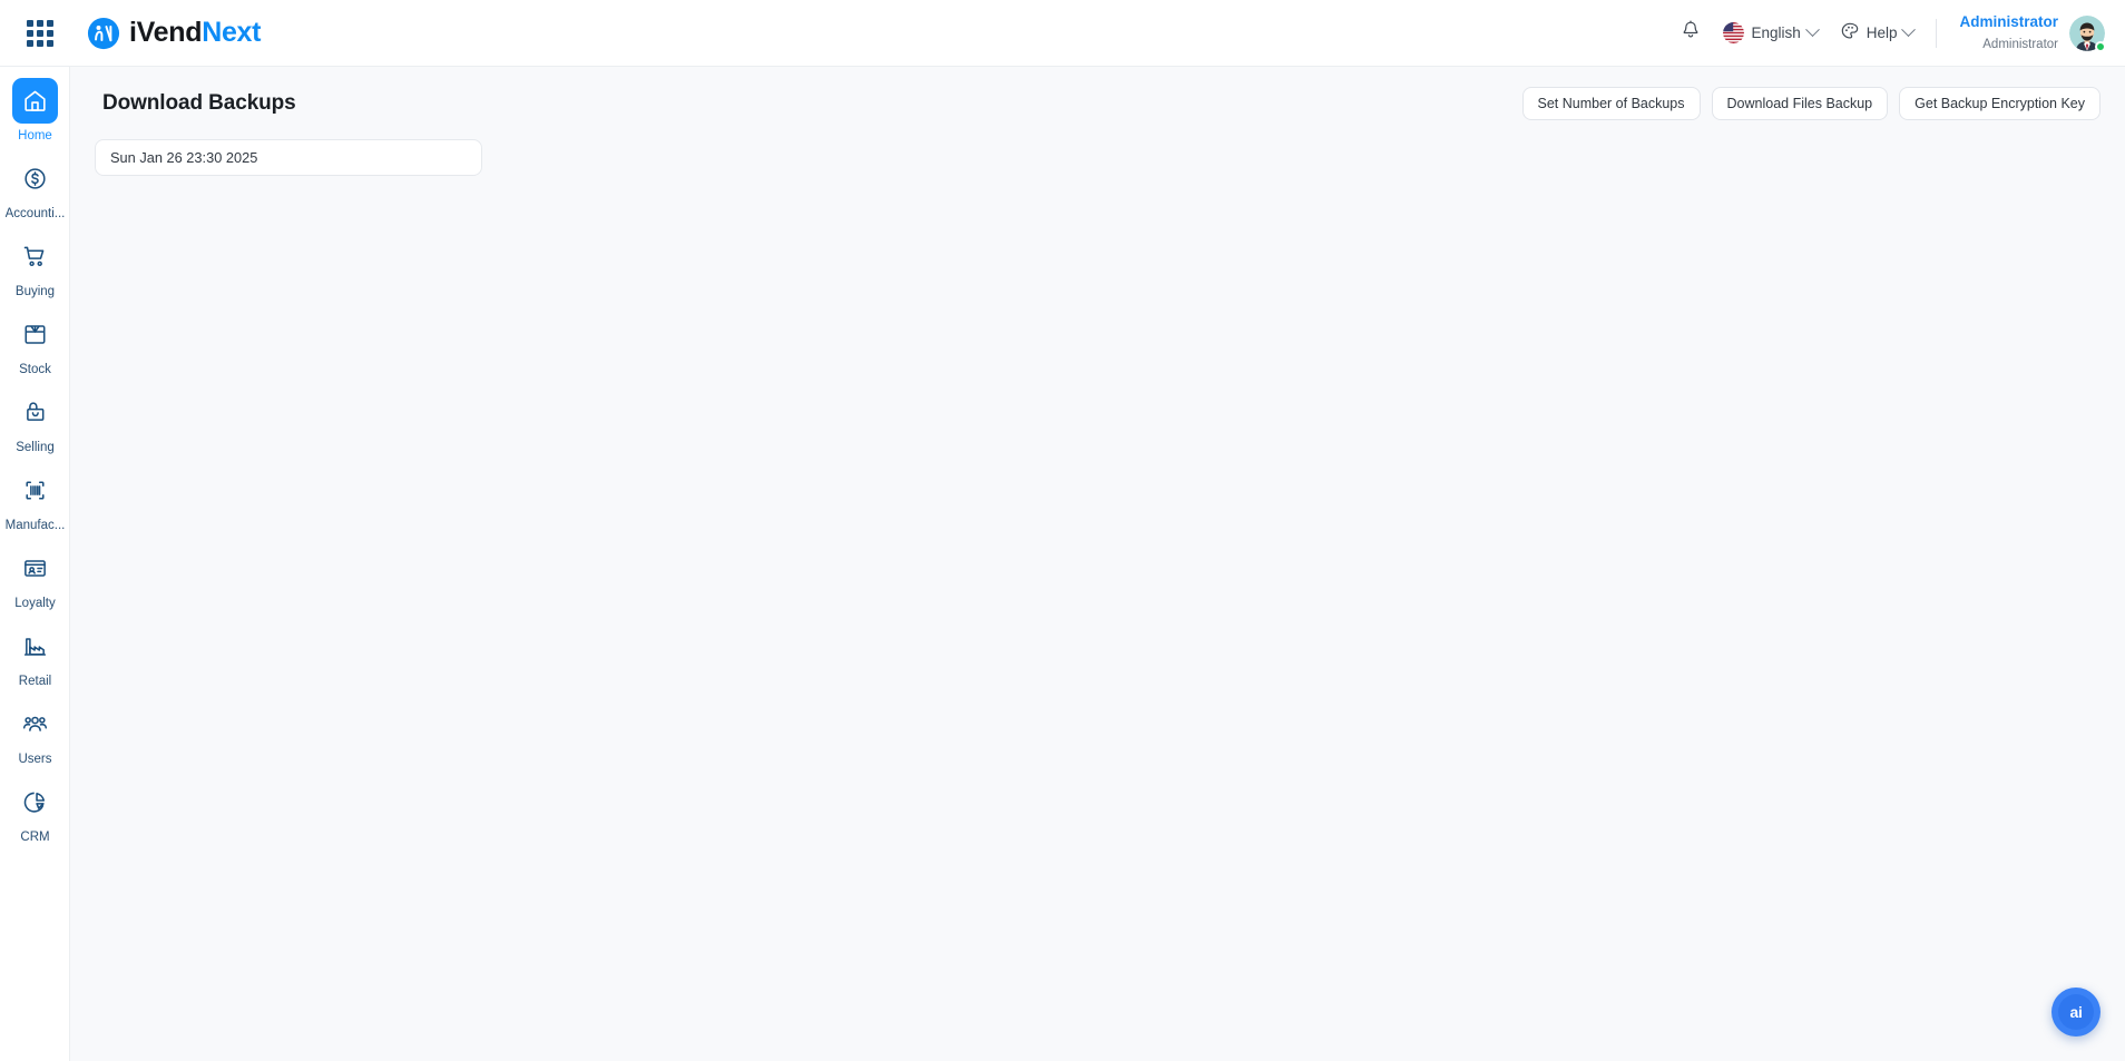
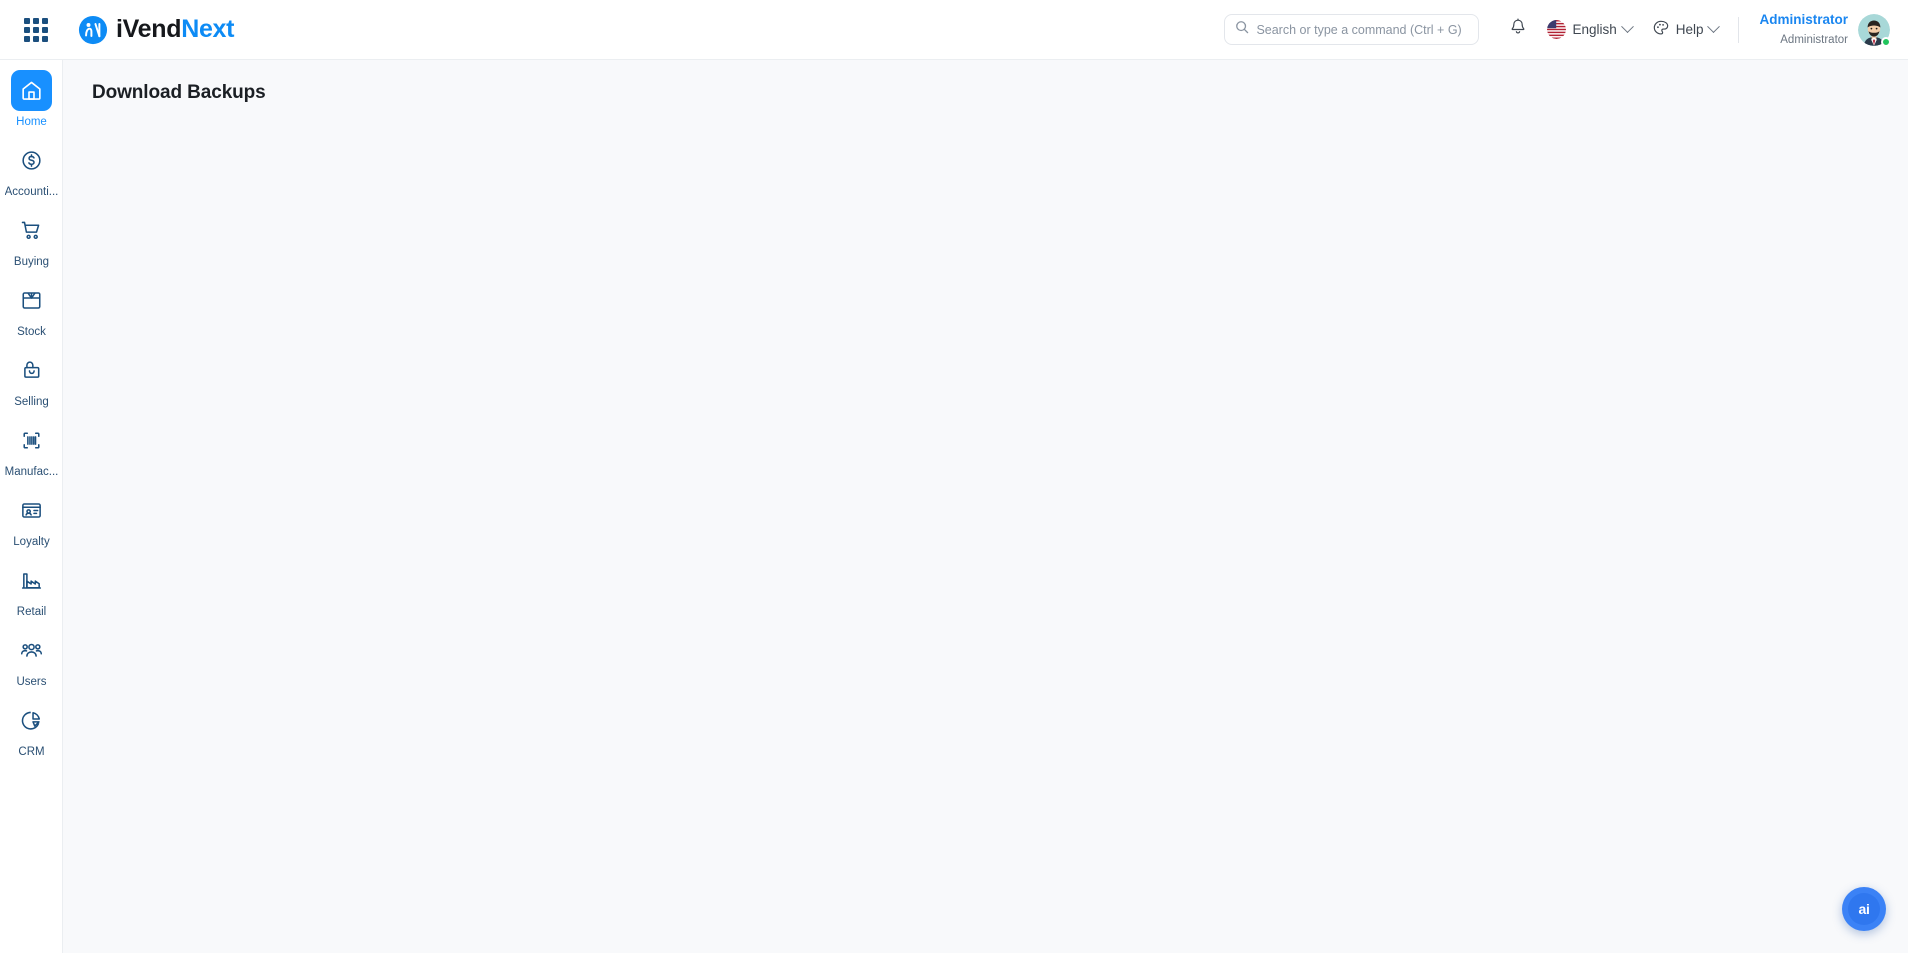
  iVendNext
+ Search or type a command (Ctrl + G)
  English
  Help
  Administrator
  Administrator
  Home
  Accounti...
  Buying
  Stock
  Selling
  Manufac...
  Loyalty
  Retail
  Users
  CRM
  Download Backups
- Set Number of Backups
- Download Files Backup
- Get Backup Encryption Key
- Sun Jan 26 23:30 2025
  ai
